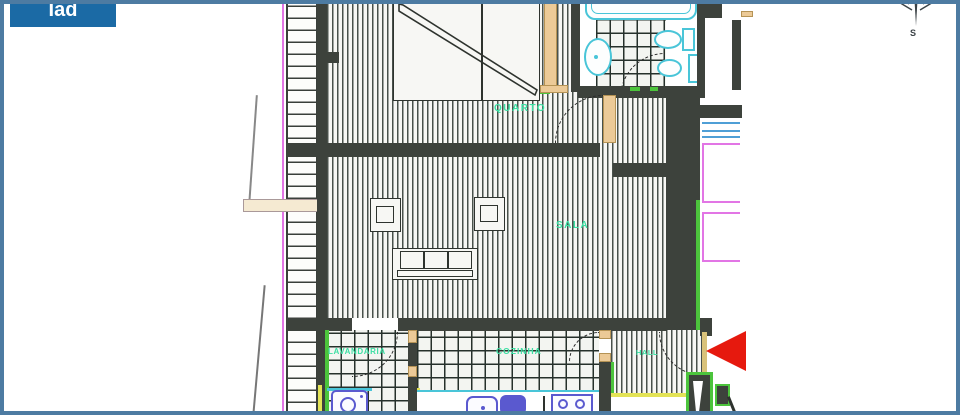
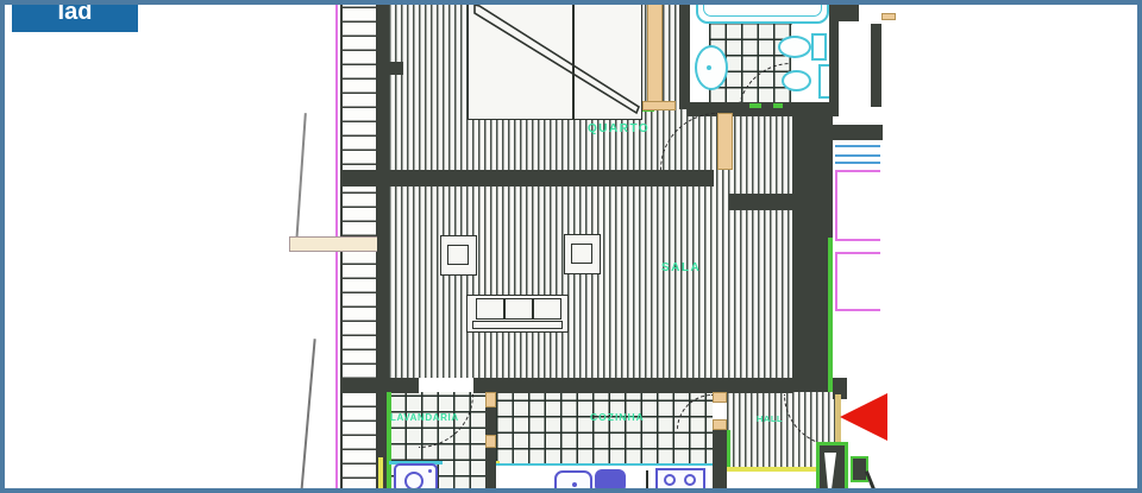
  QUARTO
  SALA
  LAVANDARIA
  COZINHA
  HALL
- S
  Iad
